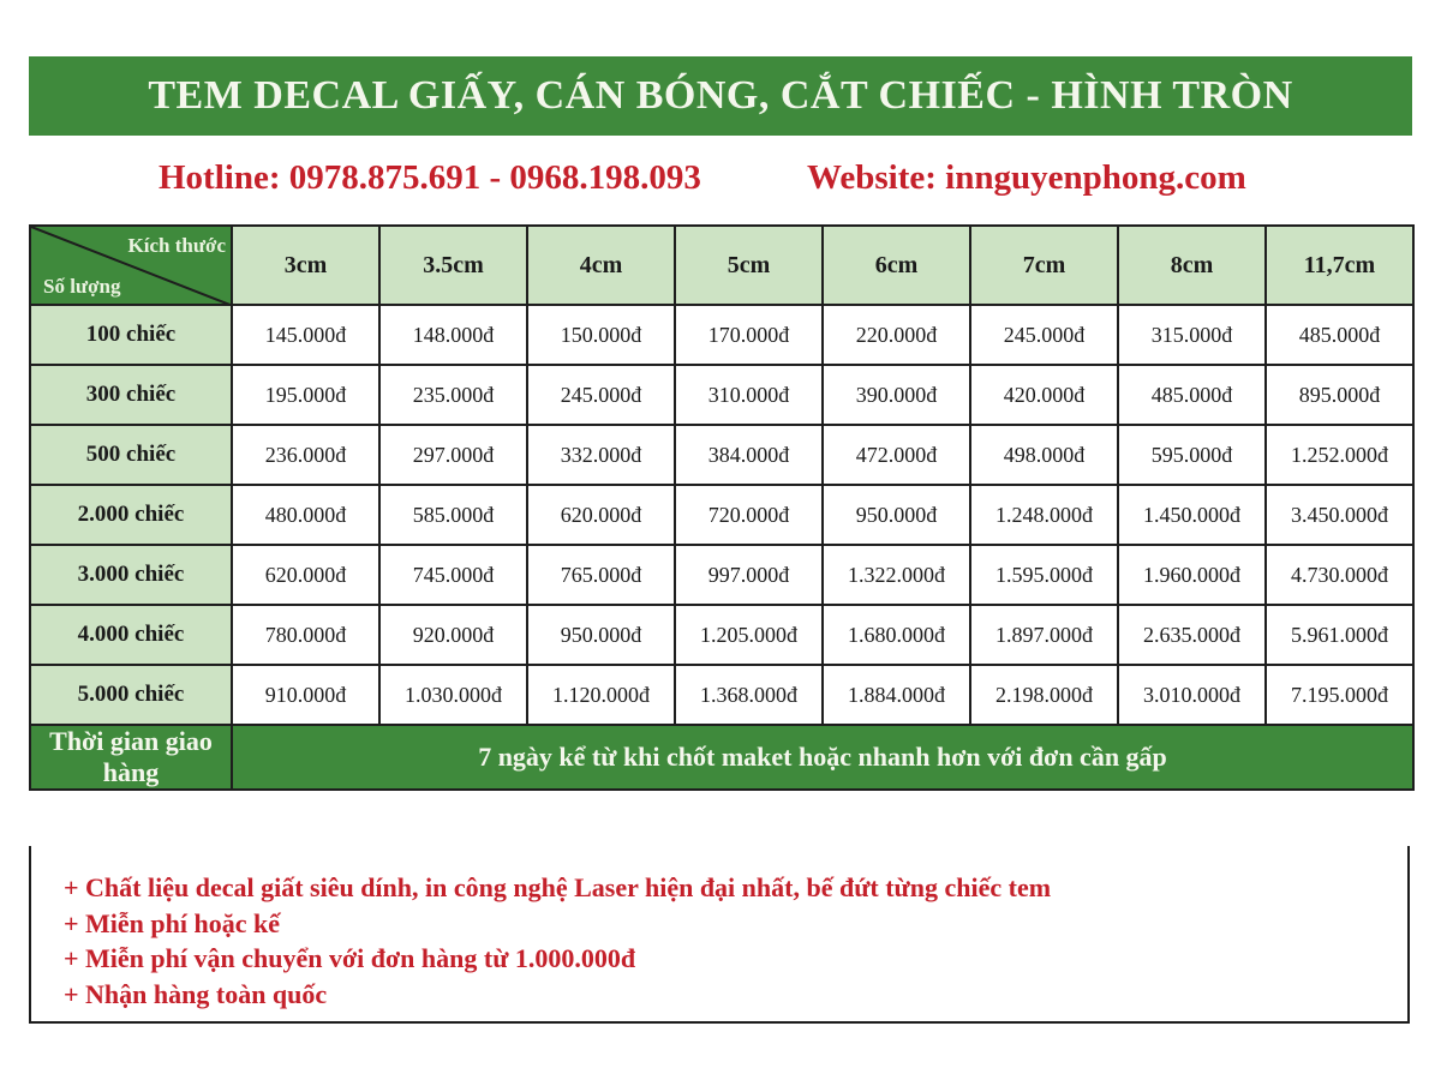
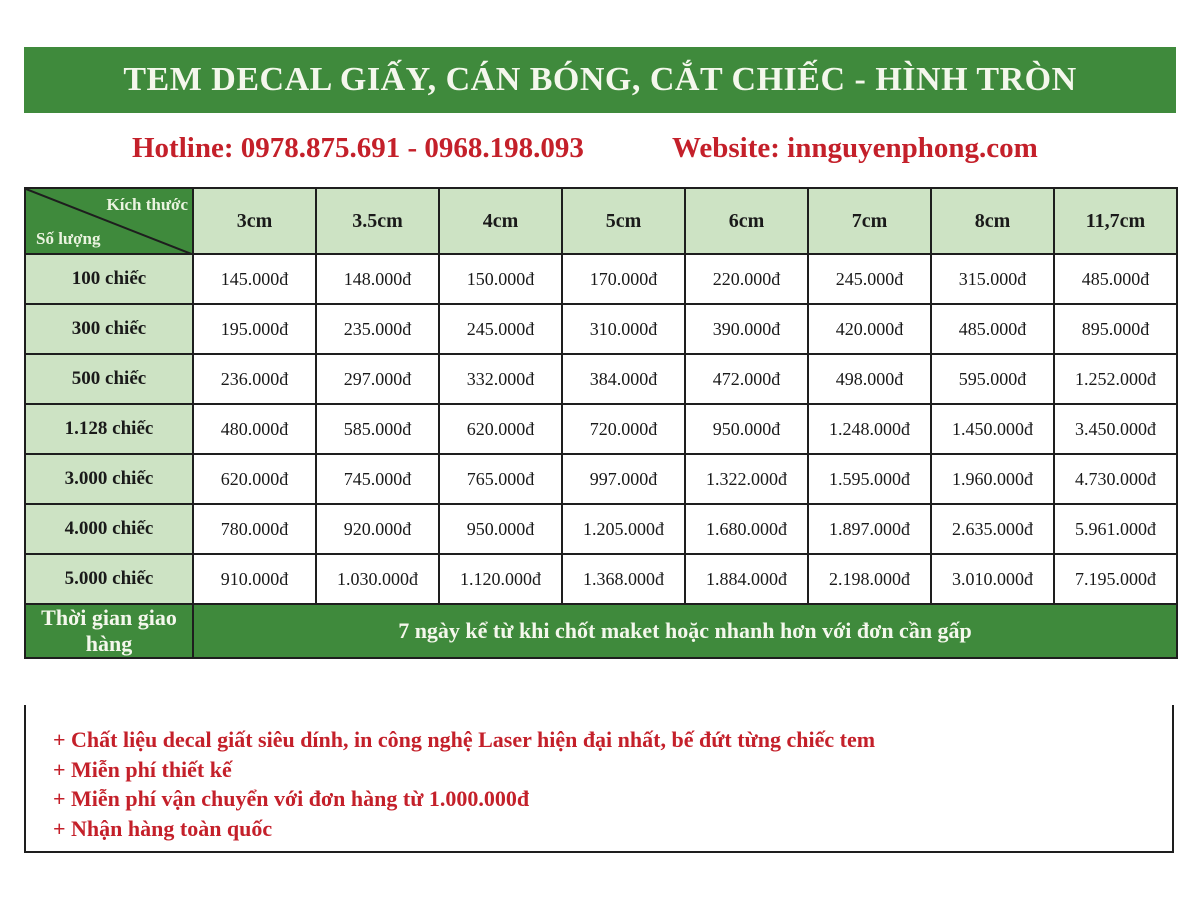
  TEM DECAL GIẤY, CÁN BÓNG, CẮT CHIẾC - HÌNH TRÒN
  Hotline: 0978.875.691 - 0968.198.093
  Website: innguyenphong.com
  Kích thước Số lượng	3cm	3.5cm	4cm	5cm	6cm	7cm	8cm	11,7cm
  100 chiếc	145.000đ	148.000đ	150.000đ	170.000đ	220.000đ	245.000đ	315.000đ	485.000đ
  300 chiếc	195.000đ	235.000đ	245.000đ	310.000đ	390.000đ	420.000đ	485.000đ	895.000đ
  500 chiếc	236.000đ	297.000đ	332.000đ	384.000đ	472.000đ	498.000đ	595.000đ	1.252.000đ
- 2.000 chiếc	480.000đ	585.000đ	620.000đ	720.000đ	950.000đ	1.248.000đ	1.450.000đ	3.450.000đ
+ 1.128 chiếc	480.000đ	585.000đ	620.000đ	720.000đ	950.000đ	1.248.000đ	1.450.000đ	3.450.000đ
  3.000 chiếc	620.000đ	745.000đ	765.000đ	997.000đ	1.322.000đ	1.595.000đ	1.960.000đ	4.730.000đ
  4.000 chiếc	780.000đ	920.000đ	950.000đ	1.205.000đ	1.680.000đ	1.897.000đ	2.635.000đ	5.961.000đ
  5.000 chiếc	910.000đ	1.030.000đ	1.120.000đ	1.368.000đ	1.884.000đ	2.198.000đ	3.010.000đ	7.195.000đ
  Thời gian giao hàng	7 ngày kể từ khi chốt maket hoặc nhanh hơn với đơn cần gấp
  + Chất liệu decal giất siêu dính, in công nghệ Laser hiện đại nhất, bế đứt từng chiếc tem
- + Miễn phí hoặc kế
+ + Miễn phí thiết kế
  + Miễn phí vận chuyển với đơn hàng từ 1.000.000đ
  + Nhận hàng toàn quốc
